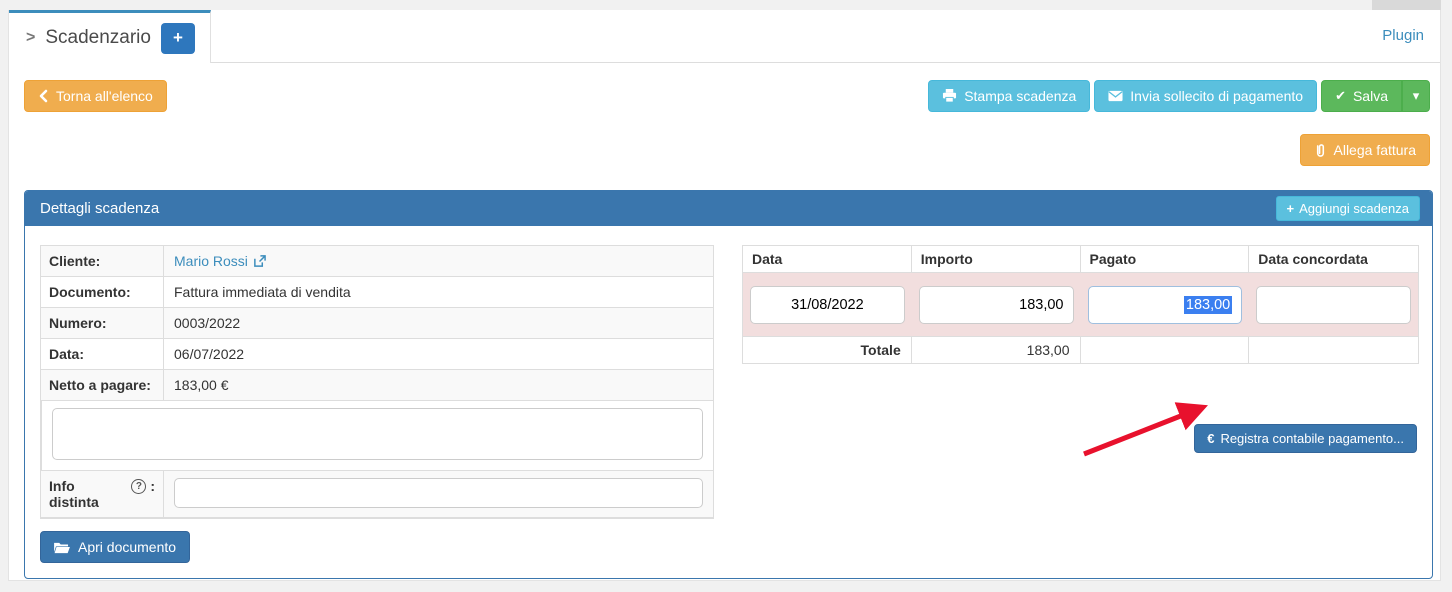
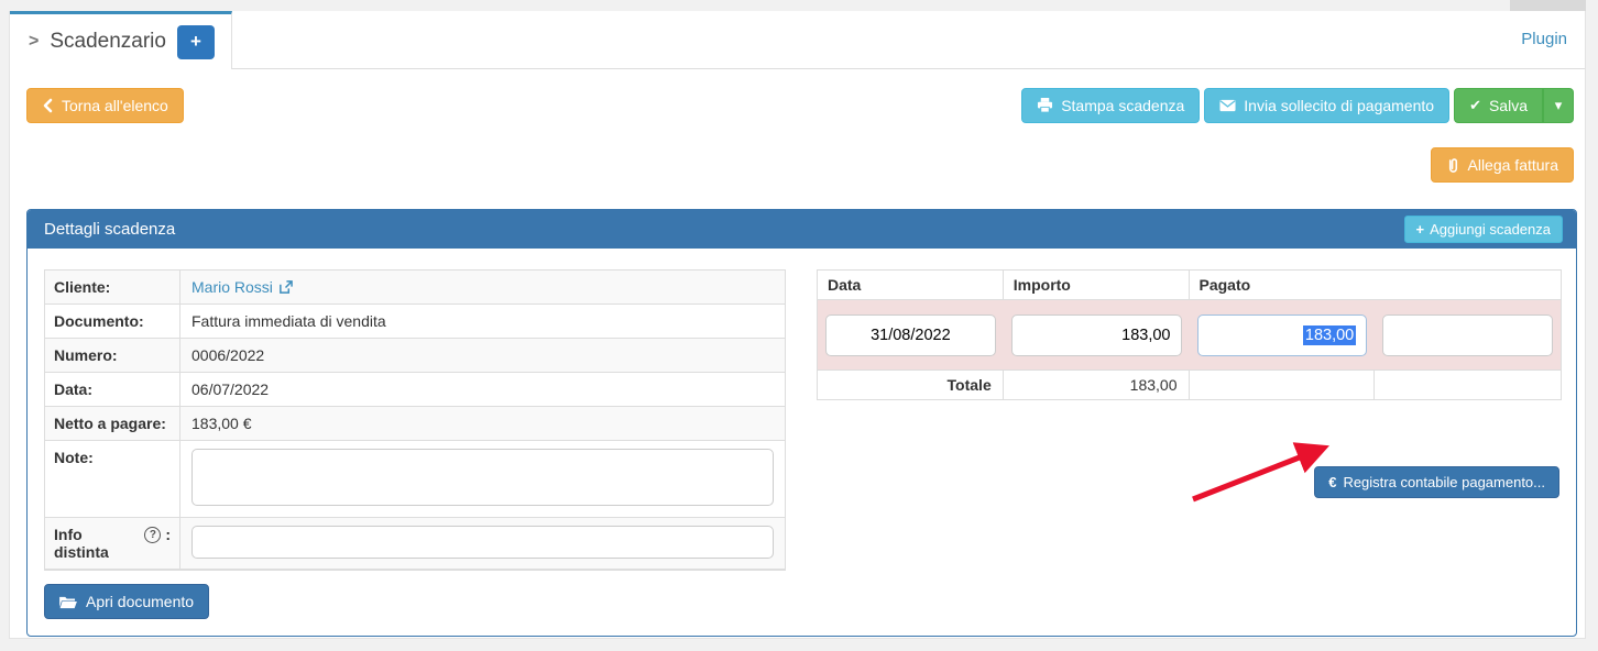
  >
  Scadenzario
  +
  Plugin
  Torna all'elenco
  Stampa scadenza
  Invia sollecito di pagamento
  ✔
  Salva
  ▾
  Allega fattura
  Dettagli scadenza
  +
  Aggiungi scadenza
  Cliente:
  Mario Rossi
  Documento:
  Fattura immediata di vendita
  Numero:
- 0003/2022
+ 0006/2022
  Data:
  06/07/2022
  Netto a pagare:
  183,00 €
+ Note:
  Info distinta
  ?
  :
  Data
  Importo
  Pagato
- Data concordata
  31/08/2022
  183,00
  183,00
  Totale
  183,00
  €
  Registra contabile pagamento...
  Apri documento
